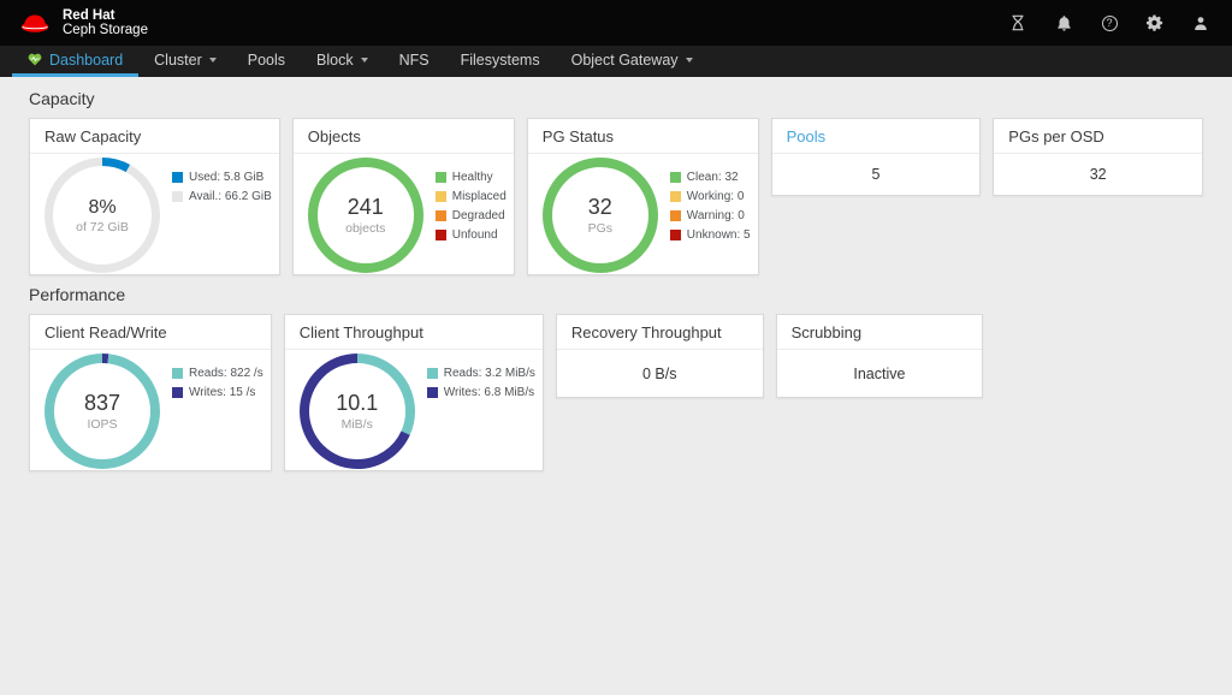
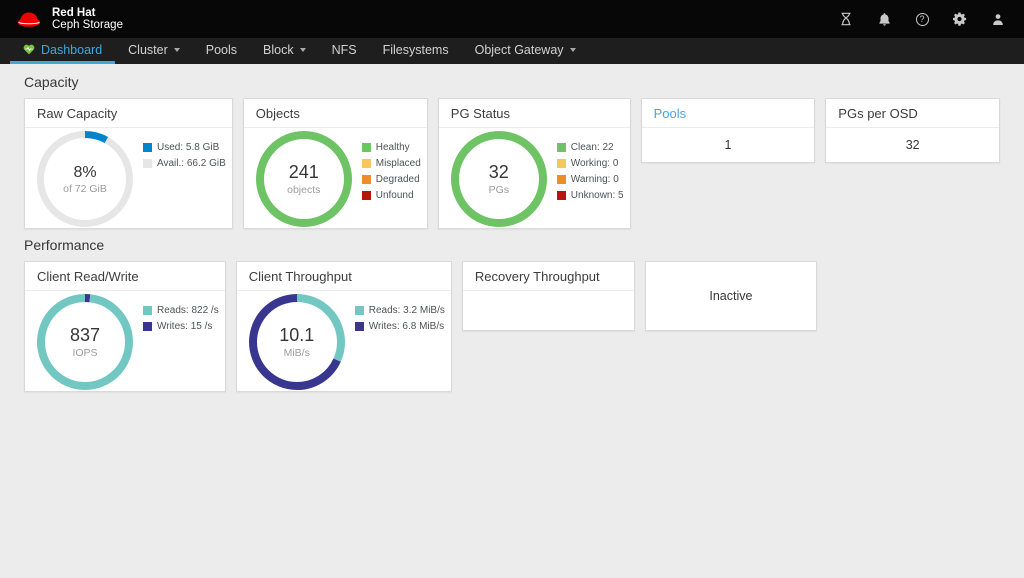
  Red Hat
  Ceph Storage
  ?
  Dashboard
  Cluster
  Pools
  Block
  NFS
  Filesystems
  Object Gateway
  Capacity
  Raw Capacity
  8%
  of 72 GiB
  Used: 5.8 GiB
  Avail.: 66.2 GiB
  Objects
  241
  objects
  Healthy
  Misplaced
  Degraded
  Unfound
  PG Status
  32
  PGs
- Clean: 32
+ Clean: 22
  Working: 0
  Warning: 0
  Unknown: 5
  Pools
- 5
+ 1
  PGs per OSD
  32
  Performance
  Client Read/Write
  837
  IOPS
  Reads: 822 /s
  Writes: 15 /s
  Client Throughput
  10.1
  MiB/s
  Reads: 3.2 MiB/s
  Writes: 6.8 MiB/s
  Recovery Throughput
- 0 B/s
- Scrubbing
  Inactive
